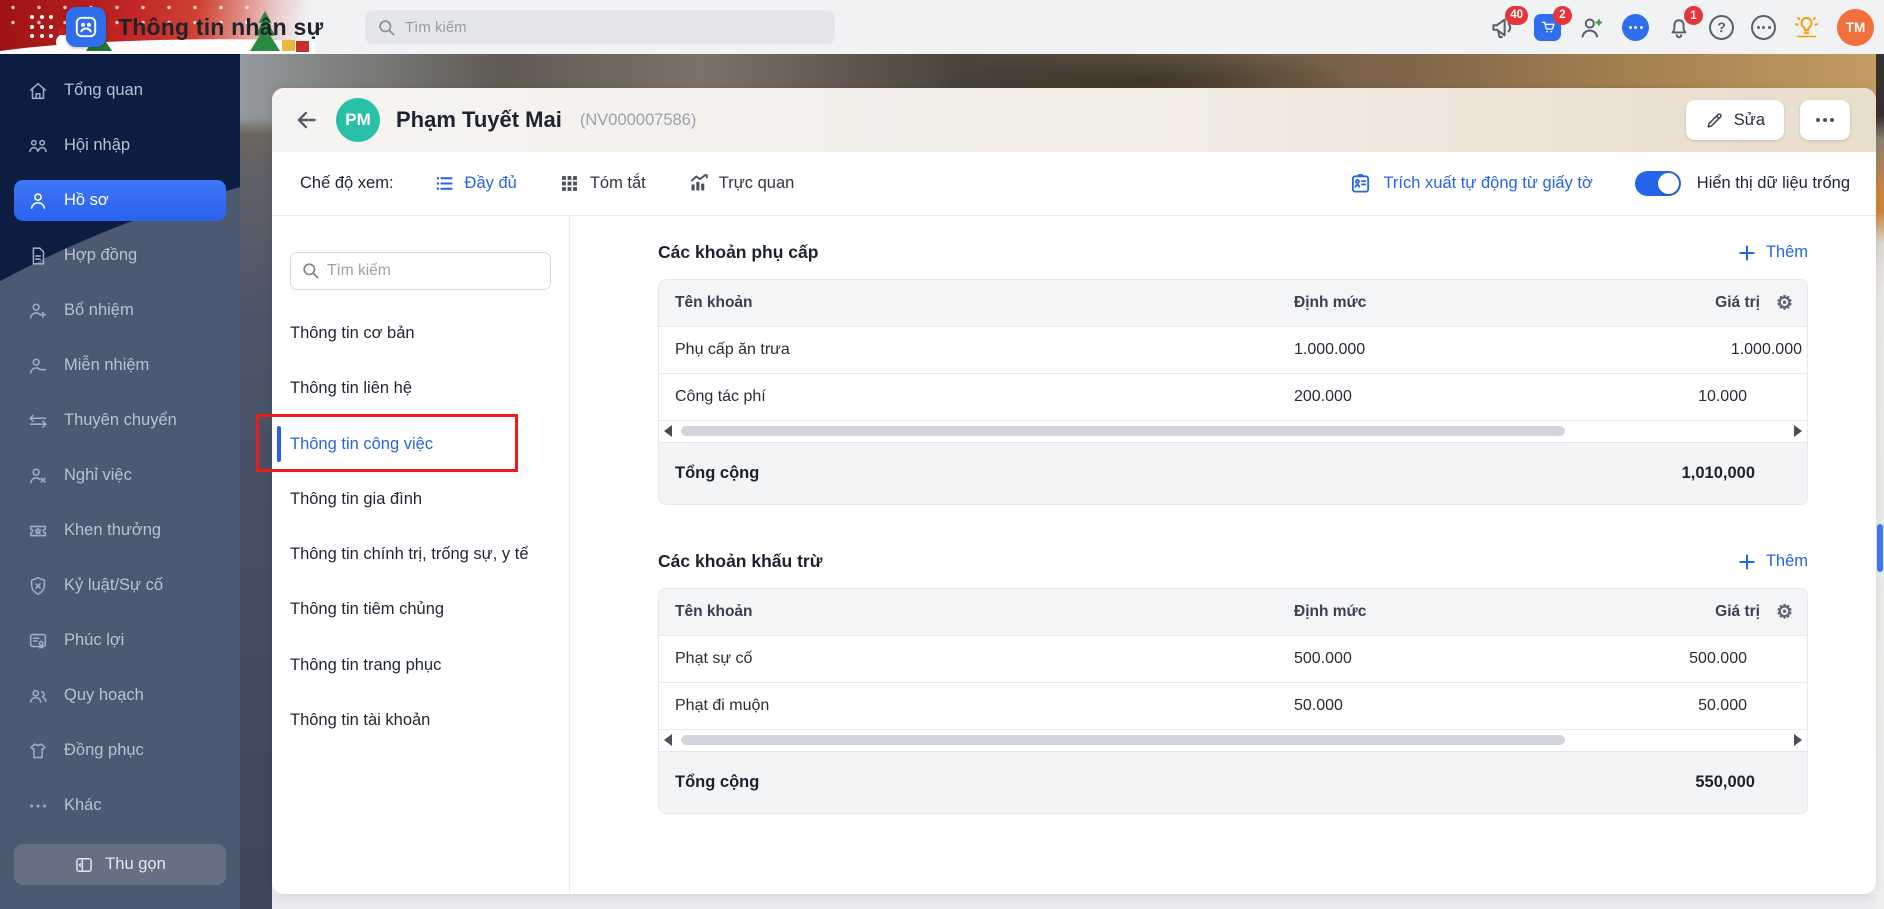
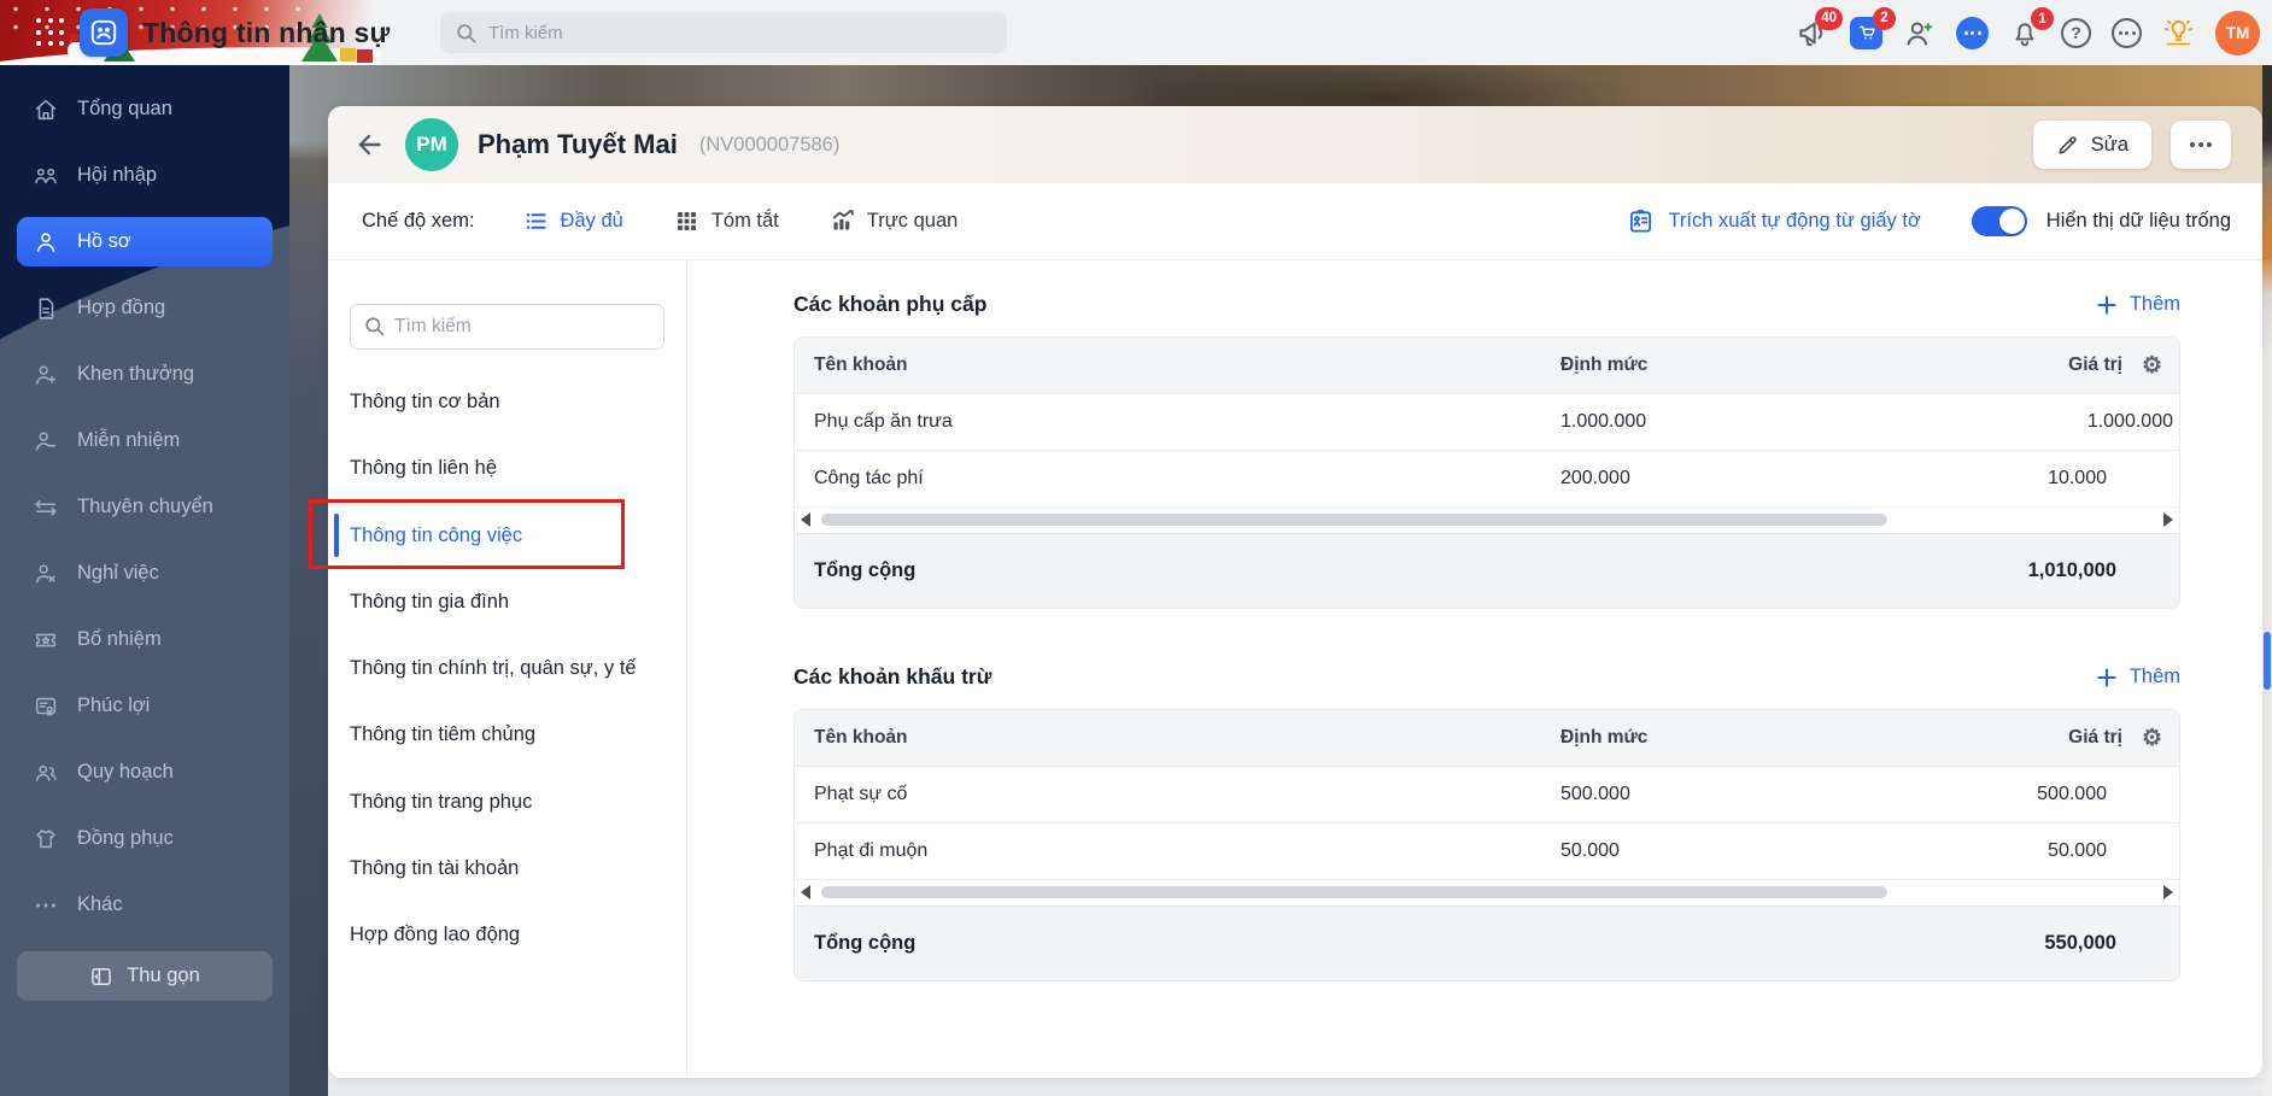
  Thông tin nhân sự
  Tìm kiếm
  40
  2
  1
  ?
  TM
  Tổng quan
  Hội nhập
  Hồ sơ
  Hợp đồng
- Bổ nhiệm
+ Khen thưởng
  Miễn nhiệm
  Thuyên chuyển
  Nghỉ việc
- Khen thưởng
+ Bổ nhiệm
- Kỷ luật/Sự cố
  Phúc lợi
  Quy hoạch
  Đồng phục
  Khác
  Thu gọn
  PM
  Phạm Tuyết Mai
  (NV000007586)
  Sửa
  Chế độ xem:
  Đầy đủ
  Tóm tắt
  Trực quan
  Trích xuất tự động từ giấy tờ
  Hiển thị dữ liệu trống
  Tìm kiếm
  Thông tin cơ bản
  Thông tin liên hệ
  Thông tin công việc
  Thông tin gia đình
- Thông tin chính trị, trống sự, y tế
+ Thông tin chính trị, quân sự, y tế
  Thông tin tiêm chủng
  Thông tin trang phục
  Thông tin tài khoản
+ Hợp đồng lao động
  Các khoản phụ cấp
  Thêm
  Tên khoản
  Định mức
  Giá trị
  ⚙
  Phụ cấp ăn trưa
  1.000.000
  1.000.000
  Công tác phí
  200.000
  10.000
  Tổng cộng
  1,010,000
  Các khoản khấu trừ
  Thêm
  Tên khoản
  Định mức
  Giá trị
  ⚙
  Phạt sự cố
  500.000
  500.000
  Phạt đi muộn
  50.000
  50.000
  Tổng cộng
  550,000
